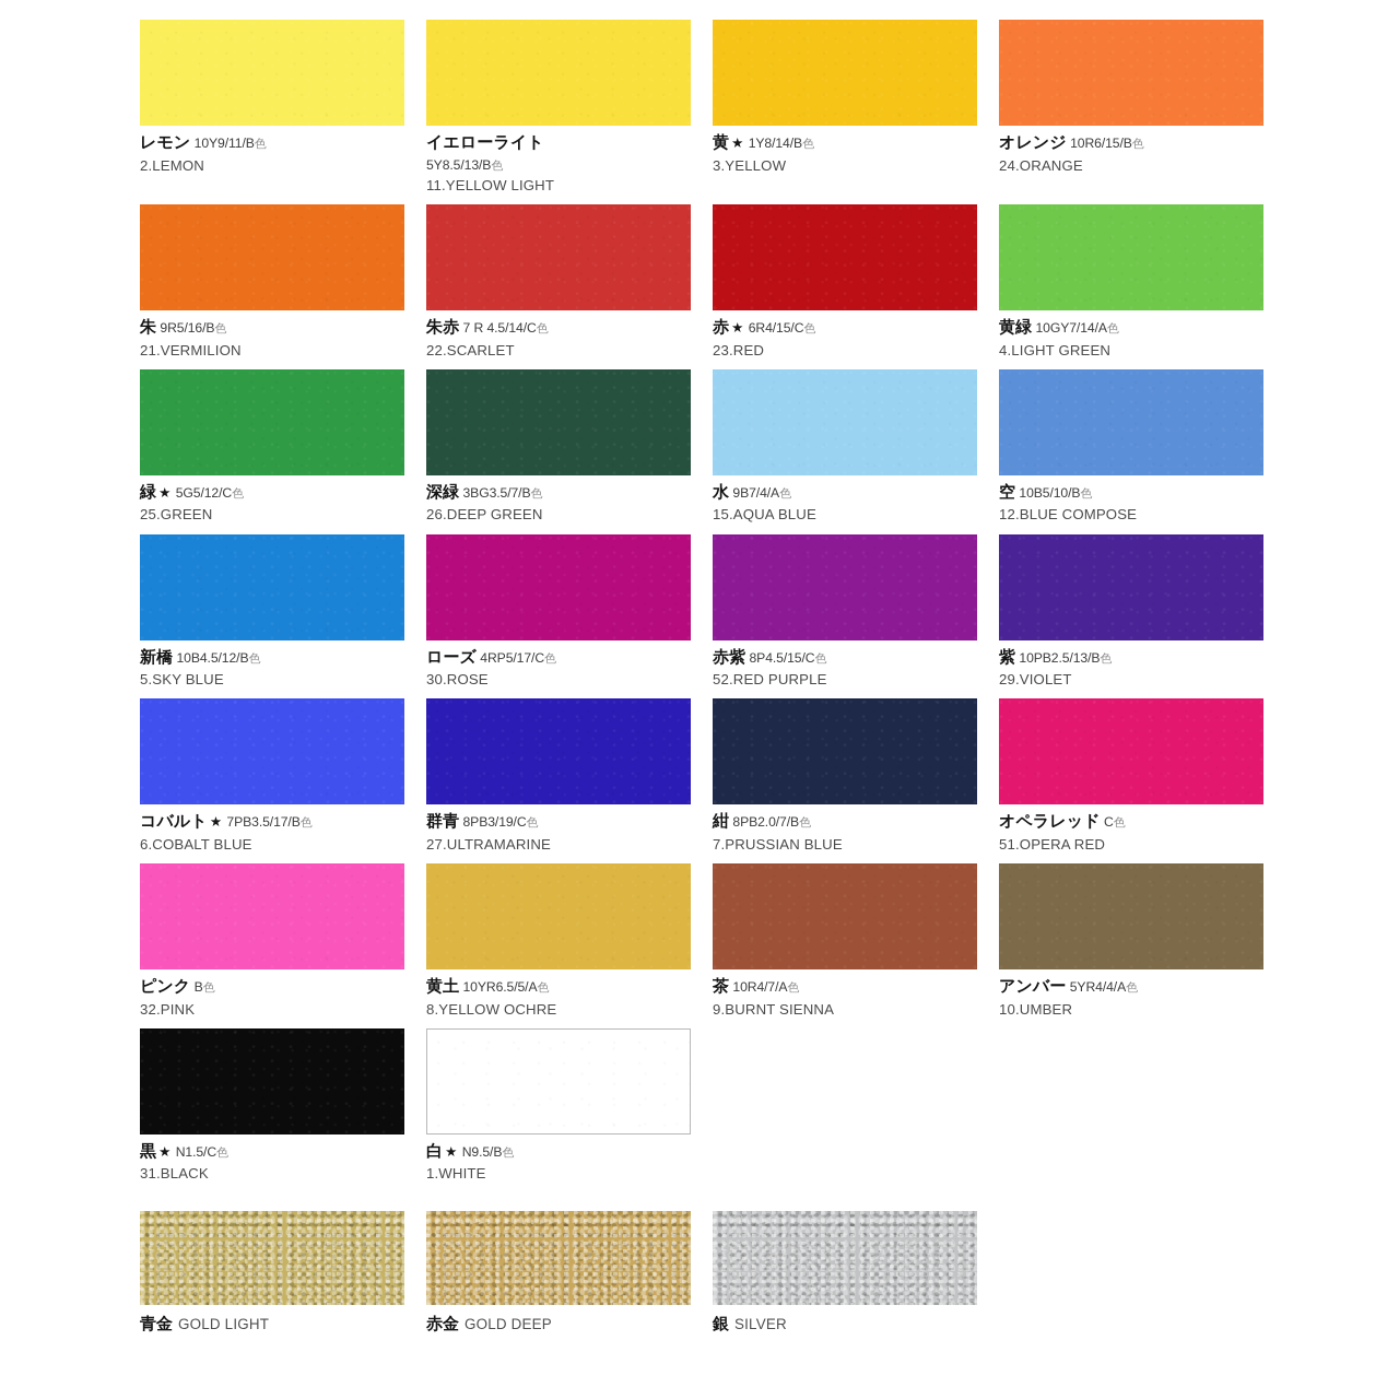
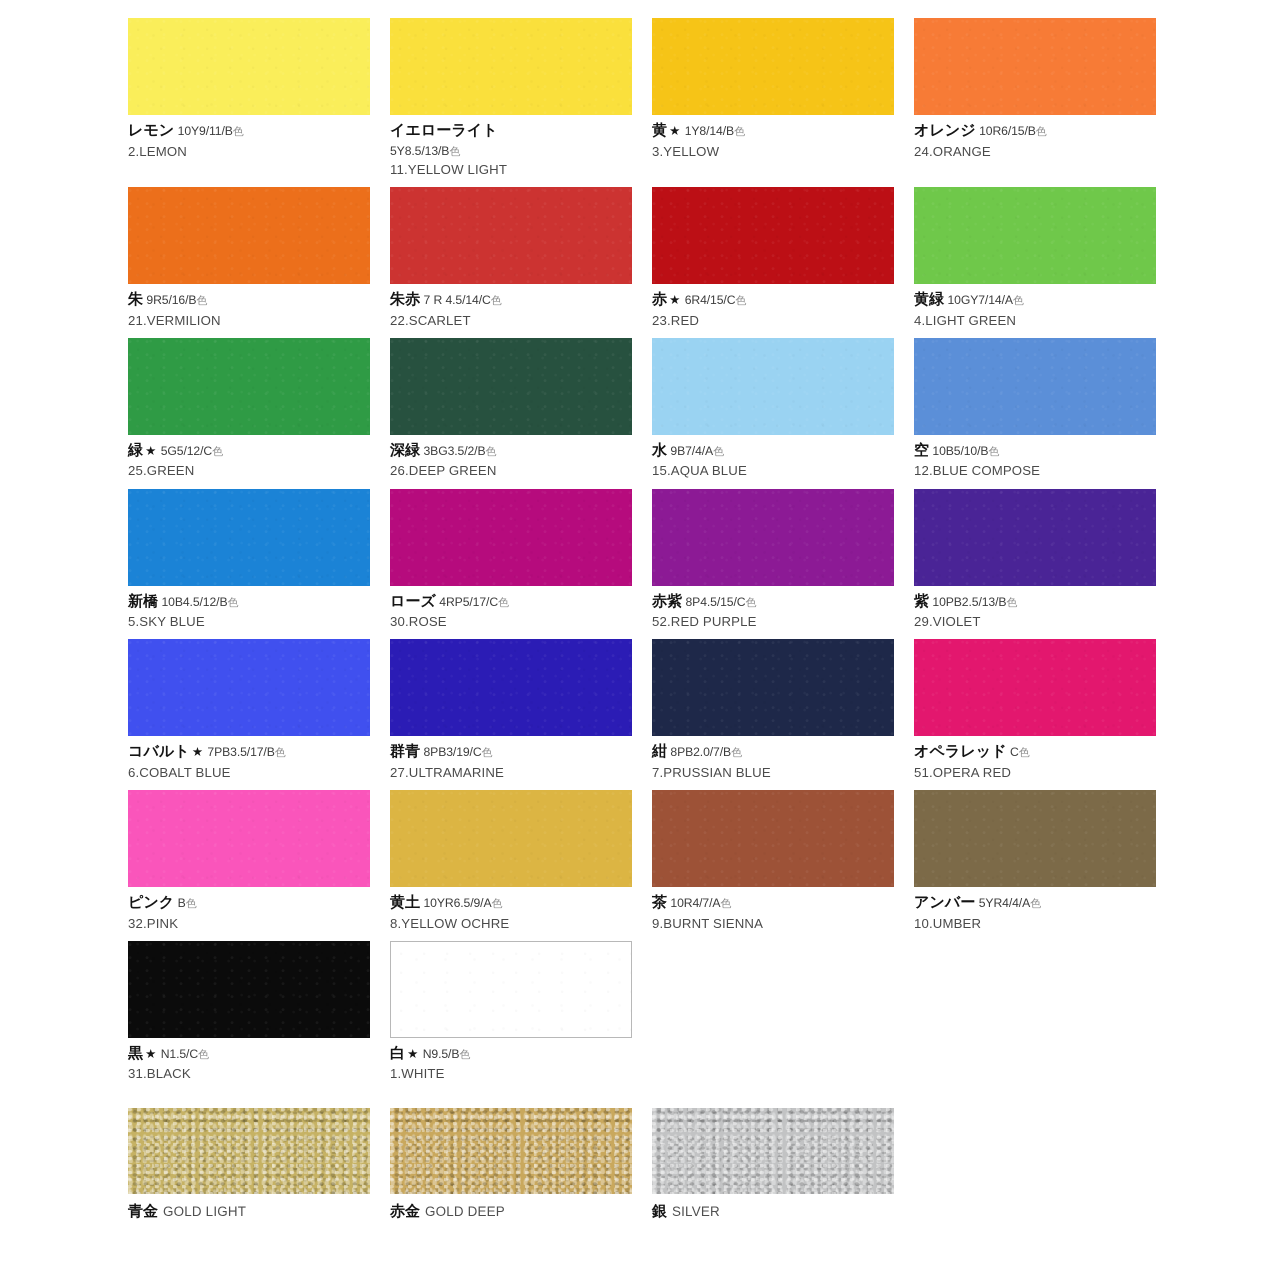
  レモン 10Y9/11/B色
  2.LEMON
  イエローライト
  5Y8.5/13/B色
  11.YELLOW LIGHT
  黄 ★ 1Y8/14/B色
  3.YELLOW
  オレンジ 10R6/15/B色
  24.ORANGE
  朱 9R5/16/B色
  21.VERMILION
  朱赤 7 R 4.5/14/C色
  22.SCARLET
  赤 ★ 6R4/15/C色
  23.RED
  黄緑 10GY7/14/A色
  4.LIGHT GREEN
  緑 ★ 5G5/12/C色
  25.GREEN
- 深緑 3BG3.5/7/B色
+ 深緑 3BG3.5/2/B色
  26.DEEP GREEN
  水 9B7/4/A色
  15.AQUA BLUE
  空 10B5/10/B色
  12.BLUE COMPOSE
  新橋 10B4.5/12/B色
  5.SKY BLUE
  ローズ 4RP5/17/C色
  30.ROSE
  赤紫 8P4.5/15/C色
  52.RED PURPLE
  紫 10PB2.5/13/B色
  29.VIOLET
  コバルト ★ 7PB3.5/17/B色
  6.COBALT BLUE
  群青 8PB3/19/C色
  27.ULTRAMARINE
  紺 8PB2.0/7/B色
  7.PRUSSIAN BLUE
  オペラレッド C色
  51.OPERA RED
  ピンク B色
  32.PINK
- 黄土 10YR6.5/5/A色
+ 黄土 10YR6.5/9/A色
  8.YELLOW OCHRE
  茶 10R4/7/A色
  9.BURNT SIENNA
  アンバー 5YR4/4/A色
  10.UMBER
  黒 ★ N1.5/C色
  31.BLACK
  白 ★ N9.5/B色
  1.WHITE
  青金 GOLD LIGHT
  赤金 GOLD DEEP
  銀 SILVER
